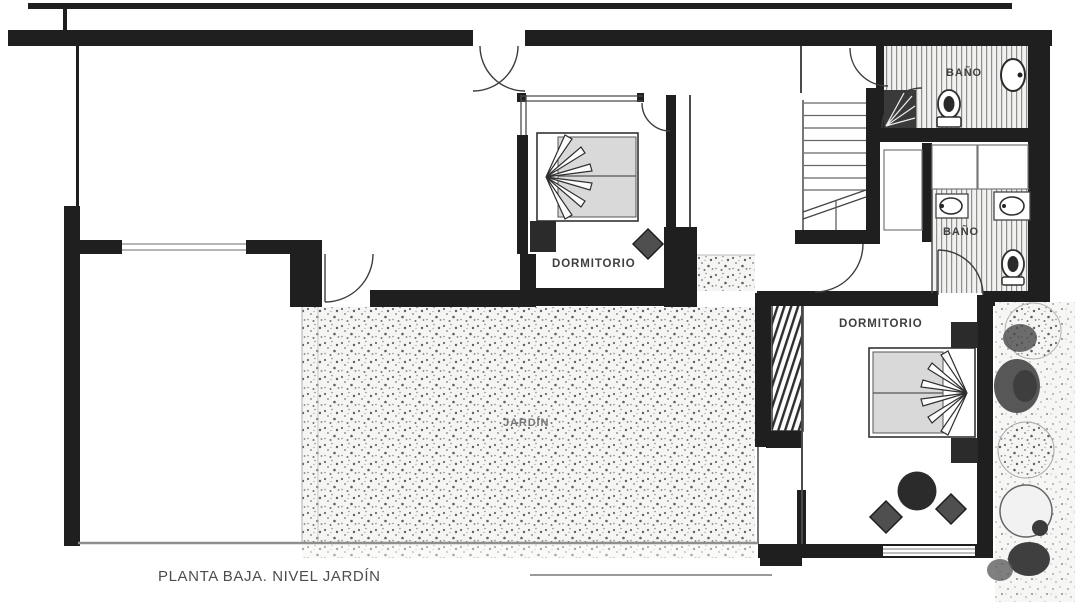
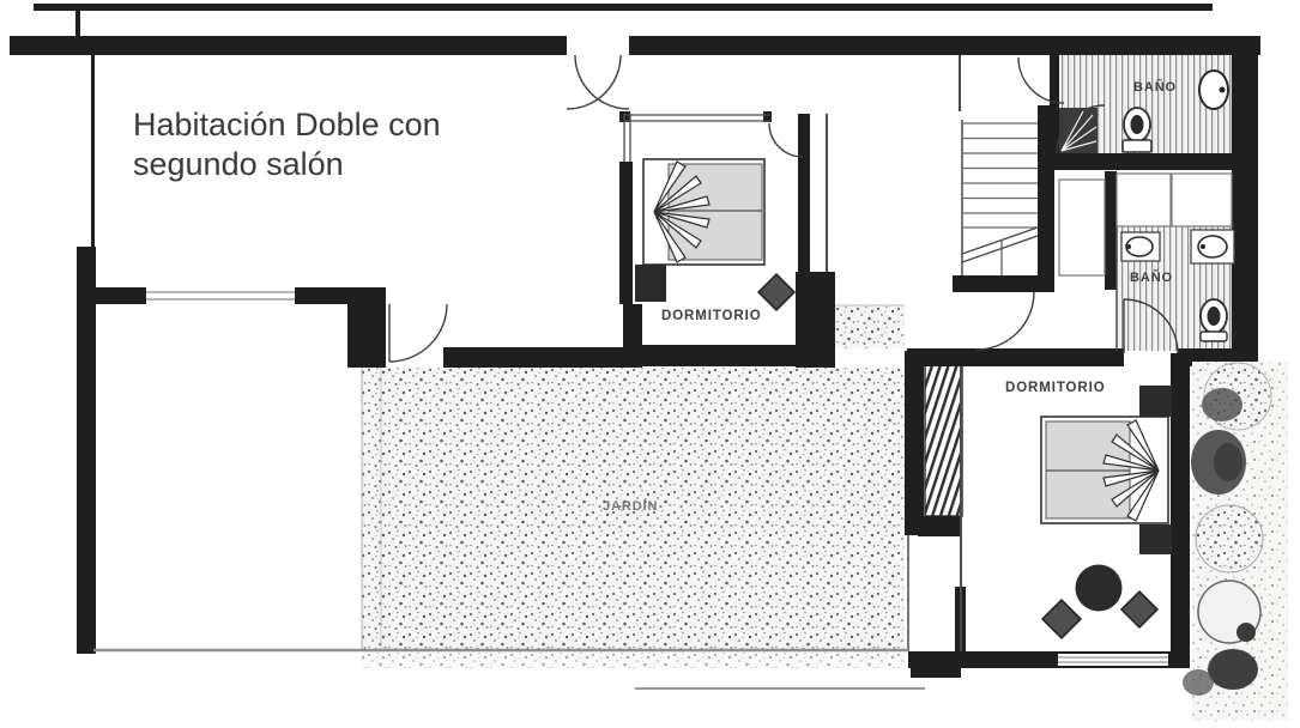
+ Habitación Doble con segundo salón
  DORMITORIO
  DORMITORIO
  BAÑO
  BAÑO
  JARDÍN
- PLANTA BAJA. NIVEL JARDÍN
